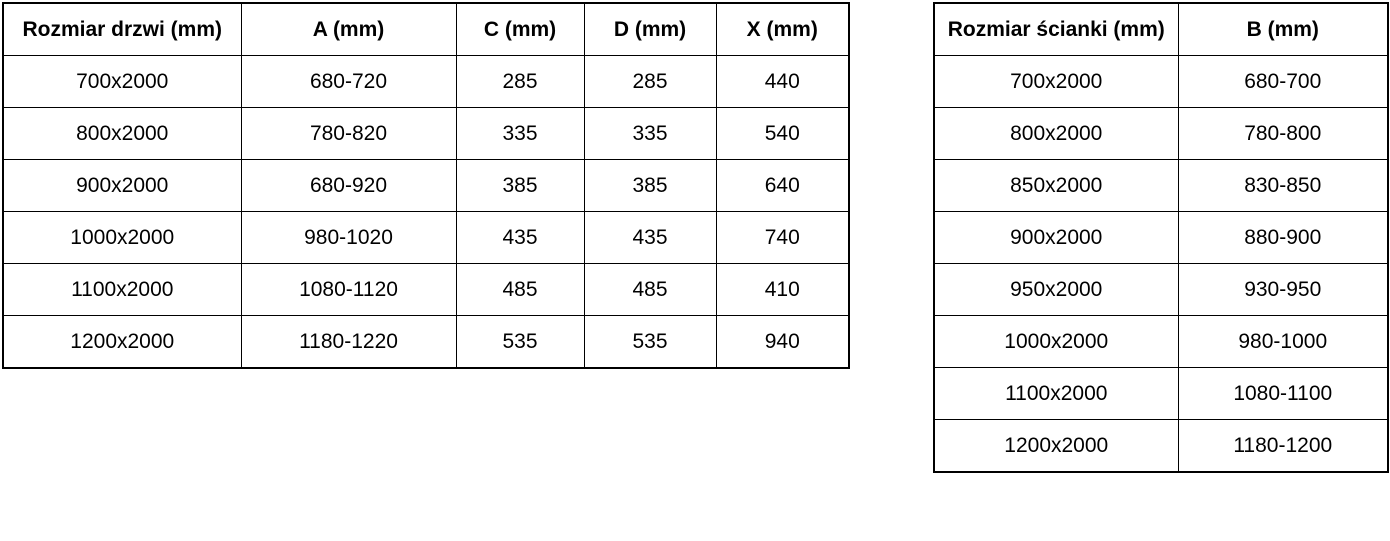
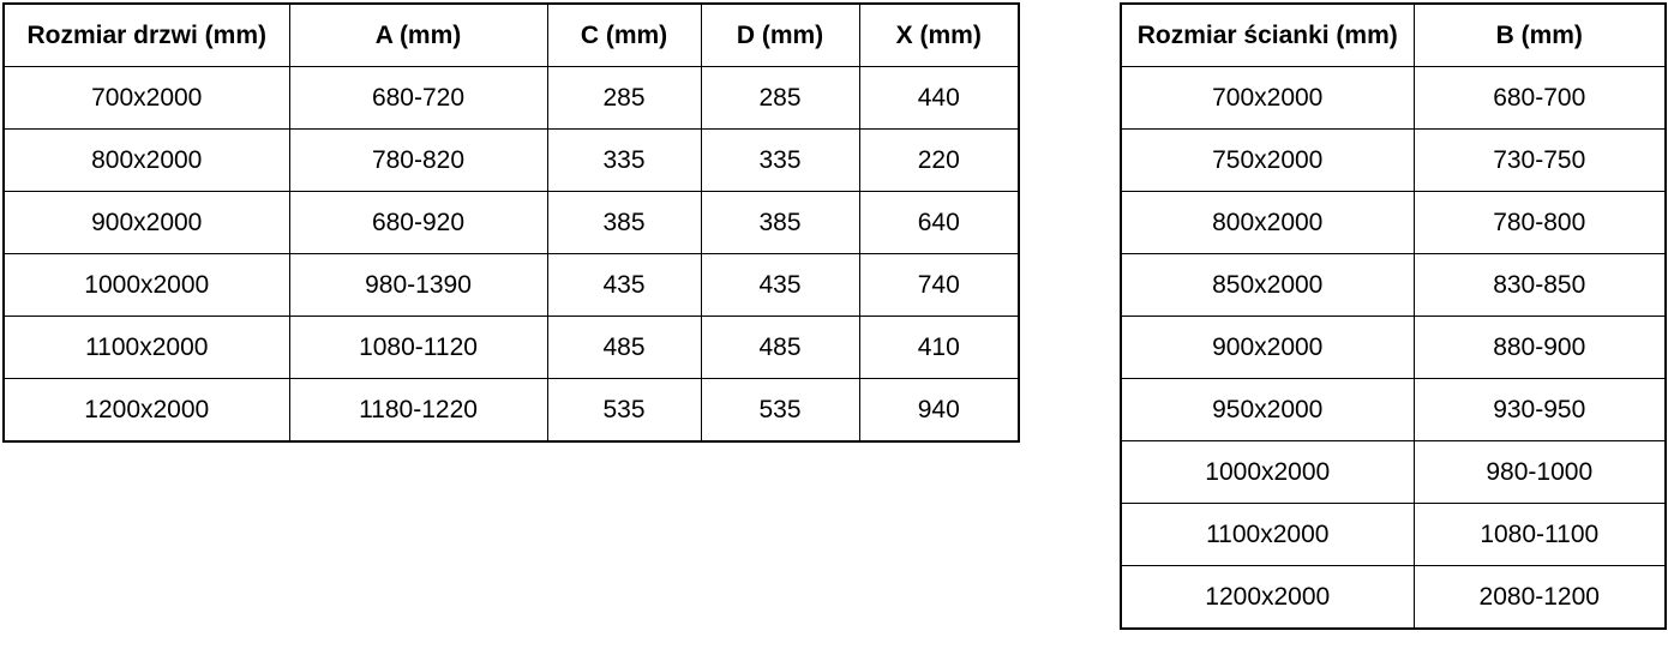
  Rozmiar drzwi (mm)	A (mm)	C (mm)	D (mm)	X (mm)
  700x2000	680-720	285	285	440
- 800x2000	780-820	335	335	540
+ 800x2000	780-820	335	335	220
  900x2000	680-920	385	385	640
- 1000x2000	980-1020	435	435	740
+ 1000x2000	980-1390	435	435	740
  1100x2000	1080-1120	485	485	410
  1200x2000	1180-1220	535	535	940
  Rozmiar ścianki (mm)	B (mm)
  700x2000	680-700
+ 750x2000	730-750
  800x2000	780-800
  850x2000	830-850
  900x2000	880-900
  950x2000	930-950
  1000x2000	980-1000
  1100x2000	1080-1100
- 1200x2000	1180-1200
+ 1200x2000	2080-1200
